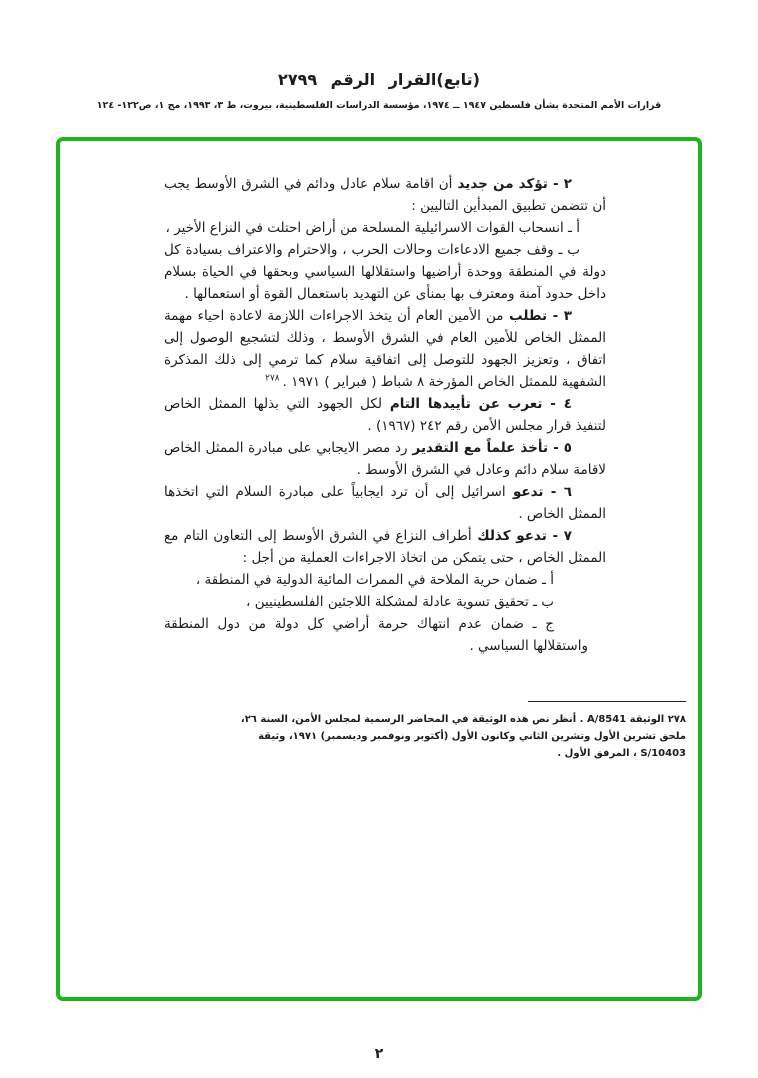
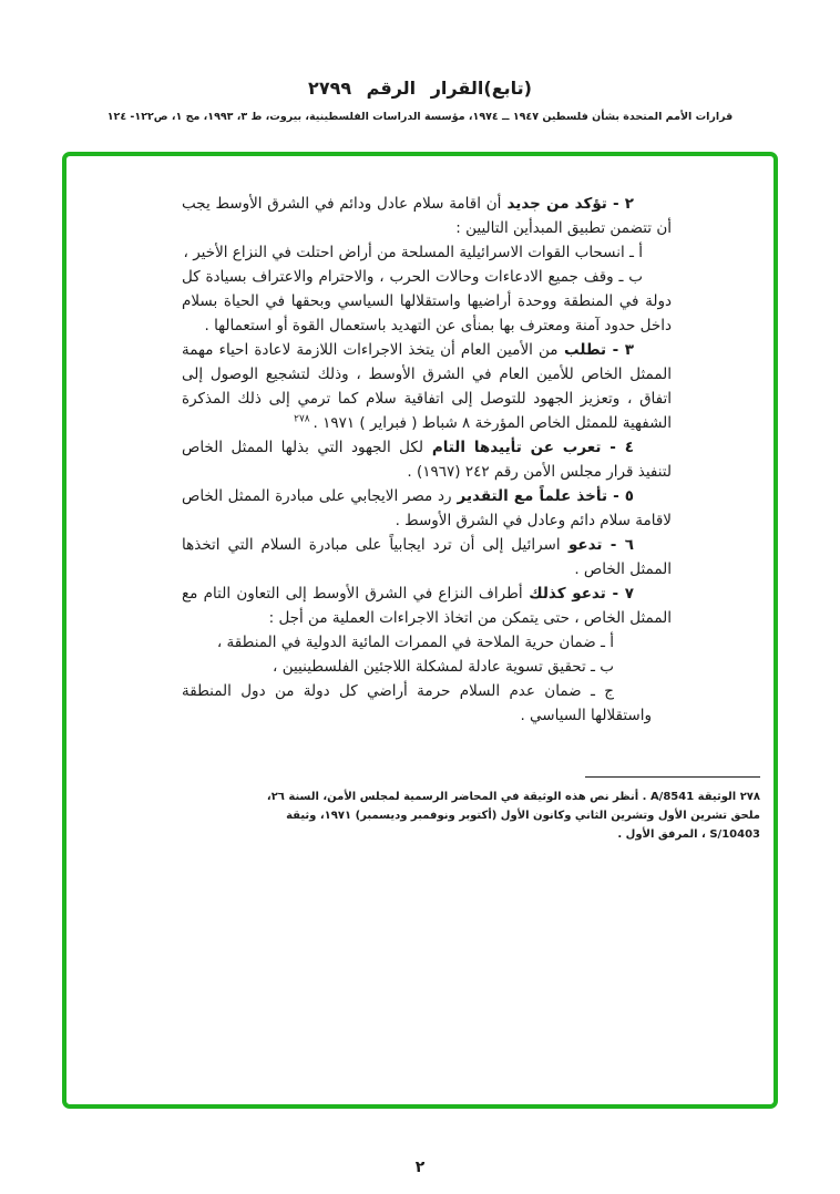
  (تابع)القرار الرقم ٢٧٩٩
  قرارات الأمم المتحدة بشأن فلسطين ١٩٤٧ ــ ١٩٧٤، مؤسسة الدراسات الفلسطينية، بيروت، ط ٣، ١٩٩٣، مج ١، ص١٢٢- ١٢٤
  ٢ - تؤكد من جديد أن اقامة سلام عادل ودائم في الشرق الأوسط يجب أن تتضمن تطبيق المبدأين التاليين :
  أ ـ انسحاب القوات الاسرائيلية المسلحة من أراض احتلت في النزاع الأخير ،
  ب ـ وقف جميع الادعاءات وحالات الحرب ، والاحترام والاعتراف بسيادة كل دولة في المنطقة ووحدة أراضيها واستقلالها السياسي وبحقها في الحياة بسلام داخل حدود آمنة ومعترف بها بمنأى عن التهديد باستعمال القوة أو استعمالها .
  ٣ - تطلب من الأمين العام أن يتخذ الاجراءات اللازمة لاعادة احياء مهمة الممثل الخاص للأمين العام في الشرق الأوسط ، وذلك لتشجيع الوصول إلى اتفاق ، وتعزيز الجهود للتوصل إلى اتفاقية سلام كما ترمي إلى ذلك المذكرة الشفهية للممثل الخاص المؤرخة ٨ شباط ( فبراير ) ١٩٧١ . ٢٧٨
  ٤ - تعرب عن تأييدها التام لكل الجهود التي بذلها الممثل الخاص لتنفيذ قرار مجلس الأمن رقم ٢٤٢ (١٩٦٧) .
  ٥ - تأخذ علماً مع التقدير رد مصر الايجابي على مبادرة الممثل الخاص لاقامة سلام دائم وعادل في الشرق الأوسط .
  ٦ - تدعو اسرائيل إلى أن ترد ايجابياً على مبادرة السلام التي اتخذها الممثل الخاص .
  ٧ - تدعو كذلك أطراف النزاع في الشرق الأوسط إلى التعاون التام مع الممثل الخاص ، حتى يتمكن من اتخاذ الاجراءات العملية من أجل :
  أ ـ ضمان حرية الملاحة في الممرات المائية الدولية في المنطقة ،
  ب ـ تحقيق تسوية عادلة لمشكلة اللاجئين الفلسطينيين ،
- ج ـ ضمان عدم انتهاك حرمة أراضي كل دولة من دول المنطقة واستقلالها السياسي .
+ ج ـ ضمان عدم السلام حرمة أراضي كل دولة من دول المنطقة واستقلالها السياسي .
  ٢٧٨ الوثيقة A/8541 . أنظر نص هذه الوثيقة في المحاضر الرسمية لمجلس الأمن، السنة ٢٦،
  ملحق تشرين الأول وتشرين الثاني وكانون الأول (أكتوبر ونوفمبر وديسمبر) ١٩٧١، وثيقة
  S/10403 ، المرفق الأول .
  ٢
